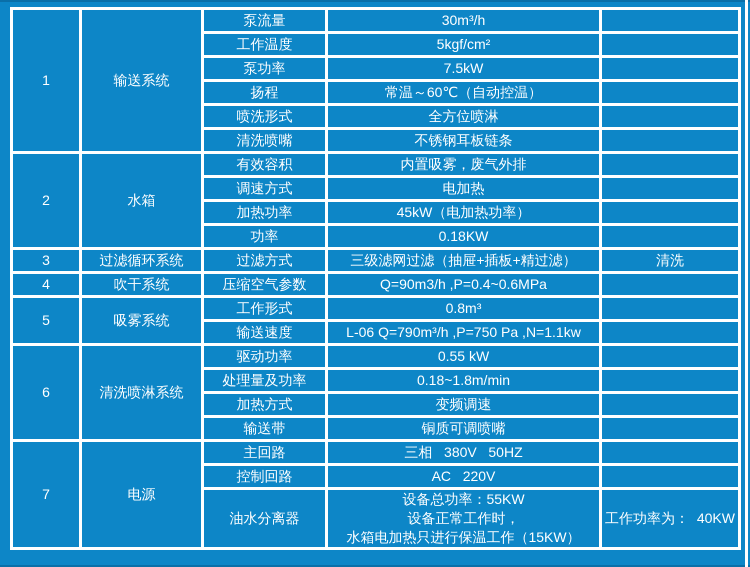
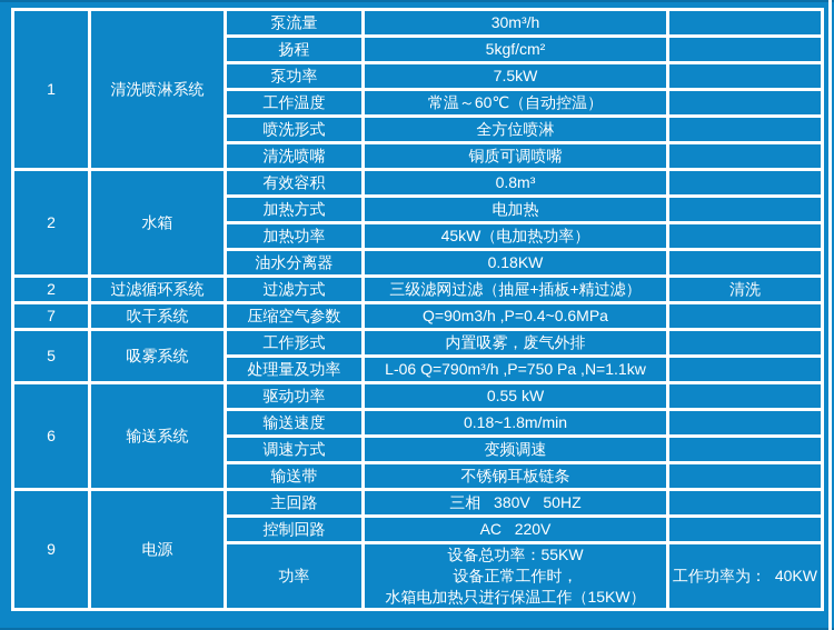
- 1	输送系统	泵流量	30m³/h
+ 1	清洗喷淋系统	泵流量	30m³/h
- 工作温度	5kgf/cm²
+ 扬程	5kgf/cm²
  泵功率	7.5kW
- 扬程	常温～60℃（自动控温）
+ 工作温度	常温～60℃（自动控温）
  喷洗形式	全方位喷淋
- 清洗喷嘴	不锈钢耳板链条
+ 清洗喷嘴	铜质可调喷嘴
- 2	水箱	有效容积	内置吸雾，废气外排
+ 2	水箱	有效容积	0.8m³
- 调速方式	电加热
+ 加热方式	电加热
  加热功率	45kW（电加热功率）
- 功率	0.18KW
+ 油水分离器	0.18KW
- 3	过滤循环系统	过滤方式	三级滤网过滤（抽屉+插板+精过滤）	清洗
+ 2	过滤循环系统	过滤方式	三级滤网过滤（抽屉+插板+精过滤）	清洗
- 4	吹干系统	压缩空气参数	Q=90m3/h ,P=0.4~0.6MPa
+ 7	吹干系统	压缩空气参数	Q=90m3/h ,P=0.4~0.6MPa
- 5	吸雾系统	工作形式	0.8m³
+ 5	吸雾系统	工作形式	内置吸雾，废气外排
- 输送速度	L-06 Q=790m³/h ,P=750 Pa ,N=1.1kw
+ 处理量及功率	L-06 Q=790m³/h ,P=750 Pa ,N=1.1kw
- 6	清洗喷淋系统	驱动功率	0.55 kW
+ 6	输送系统	驱动功率	0.55 kW
- 处理量及功率	0.18~1.8m/min
+ 输送速度	0.18~1.8m/min
- 加热方式	变频调速
+ 调速方式	变频调速
- 输送带	铜质可调喷嘴
+ 输送带	不锈钢耳板链条
- 7	电源	主回路	三相 380V 50HZ
+ 9	电源	主回路	三相 380V 50HZ
  控制回路	AC 220V
- 油水分离器	设备总功率：55KW 设备正常工作时， 水箱电加热只进行保温工作（15KW）	工作功率为： 40KW
+ 功率	设备总功率：55KW 设备正常工作时， 水箱电加热只进行保温工作（15KW）	工作功率为： 40KW
